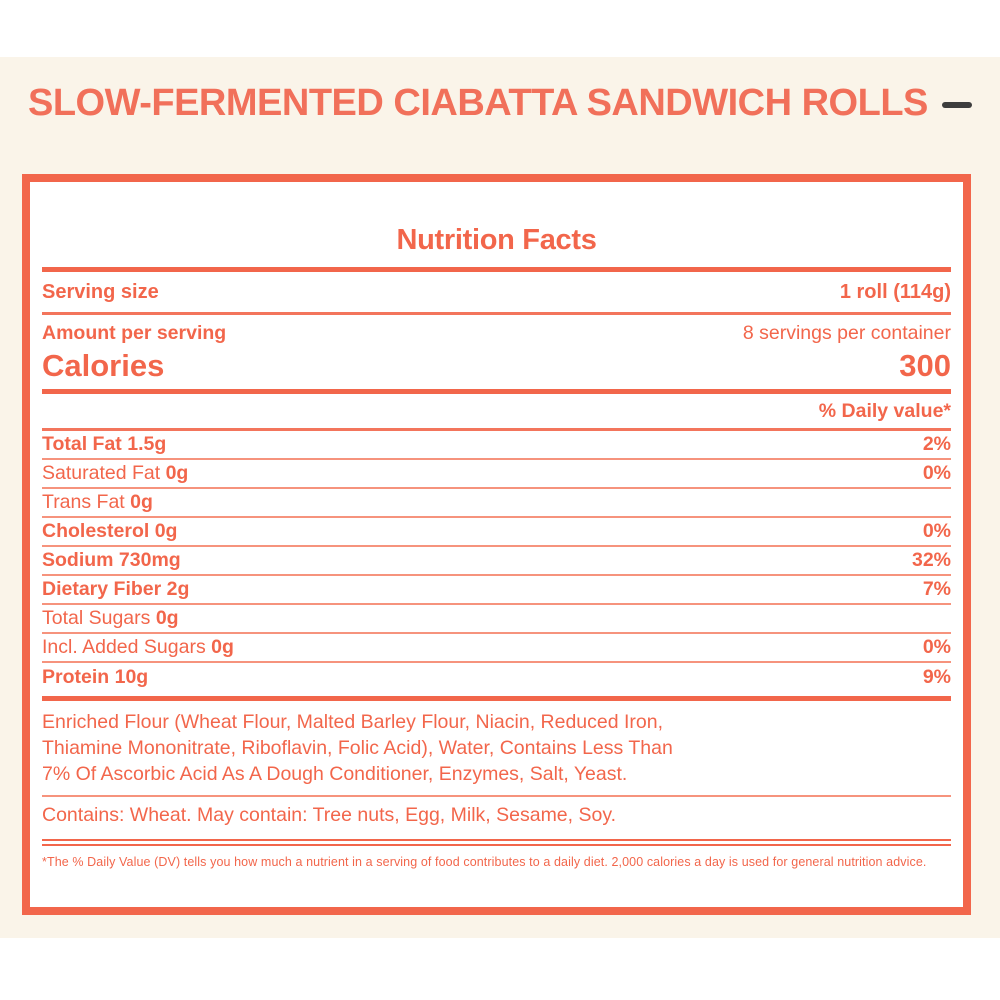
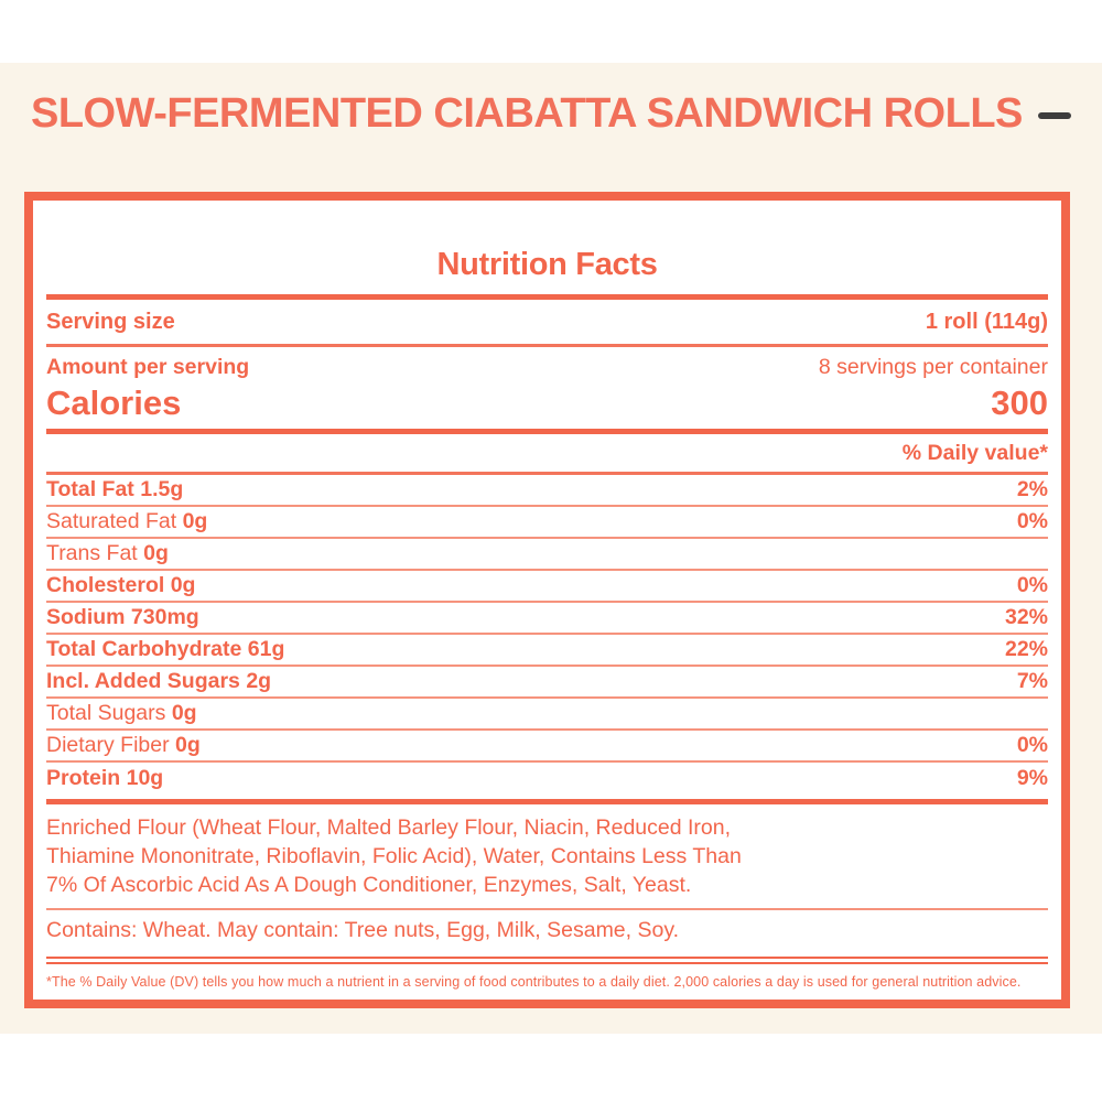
  SLOW-FERMENTED CIABATTA SANDWICH ROLLS
  Nutrition Facts
  Serving size
  1 roll (114g)
  Amount per serving
  8 servings per container
  Calories
  300
  % Daily value*
  Total Fat 1.5g
  2%
  Saturated Fat 0g
  0%
  Trans Fat 0g
  Cholesterol 0g
  0%
  Sodium 730mg
  32%
+ Total Carbohydrate 61g
+ 22%
- Dietary Fiber 2g
+ Incl. Added Sugars 2g
  7%
  Total Sugars 0g
- Incl. Added Sugars 0g
+ Dietary Fiber 0g
  0%
  Protein 10g
  9%
  Enriched Flour (Wheat Flour, Malted Barley Flour, Niacin, Reduced Iron,
  Thiamine Mononitrate, Riboflavin, Folic Acid), Water, Contains Less Than
  7% Of Ascorbic Acid As A Dough Conditioner, Enzymes, Salt, Yeast.
  Contains: Wheat. May contain: Tree nuts, Egg, Milk, Sesame, Soy.
  *The % Daily Value (DV) tells you how much a nutrient in a serving of food contributes to a daily diet. 2,000 calories a day is used for general nutrition advice.
